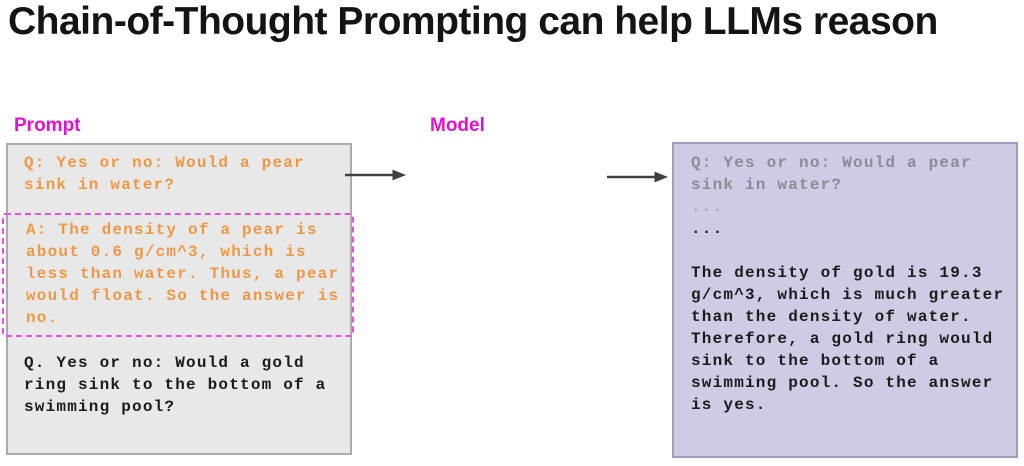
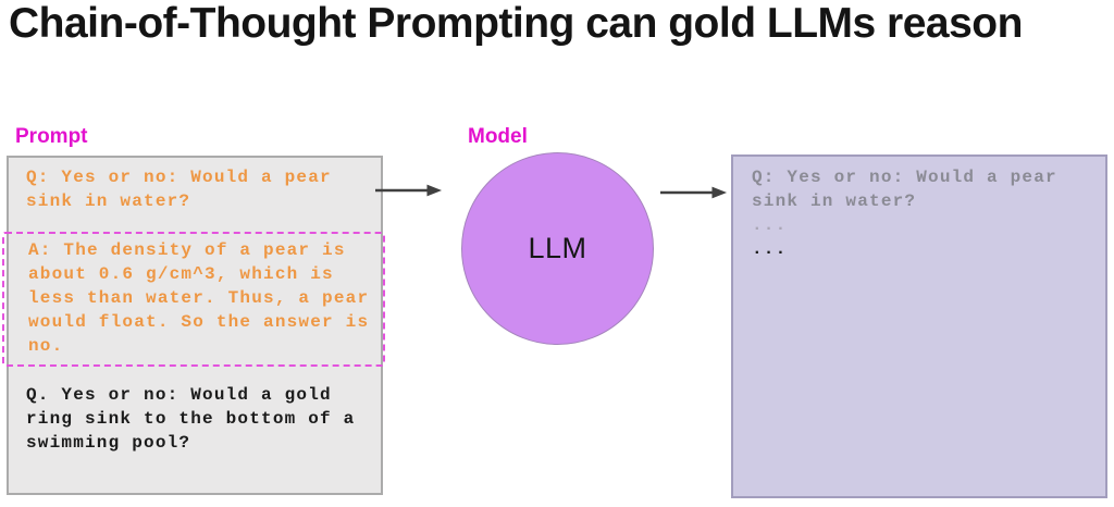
- Chain-of-Thought Prompting can help LLMs reason
+ Chain-of-Thought Prompting can gold LLMs reason
  Prompt
  Model
  Q: Yes or no: Would a pear
  sink in water?
  A: The density of a pear is
  about 0.6 g/cm^3, which is
  less than water. Thus, a pear
  would float. So the answer is
  no.
  Q. Yes or no: Would a gold
  ring sink to the bottom of a
  swimming pool?
+ LLM
  Q: Yes or no: Would a pear
  sink in water?
  ...
  ...
- The density of gold is 19.3
- g/cm^3, which is much greater
- than the density of water.
- Therefore, a gold ring would
- sink to the bottom of a
- swimming pool. So the answer
- is yes.
